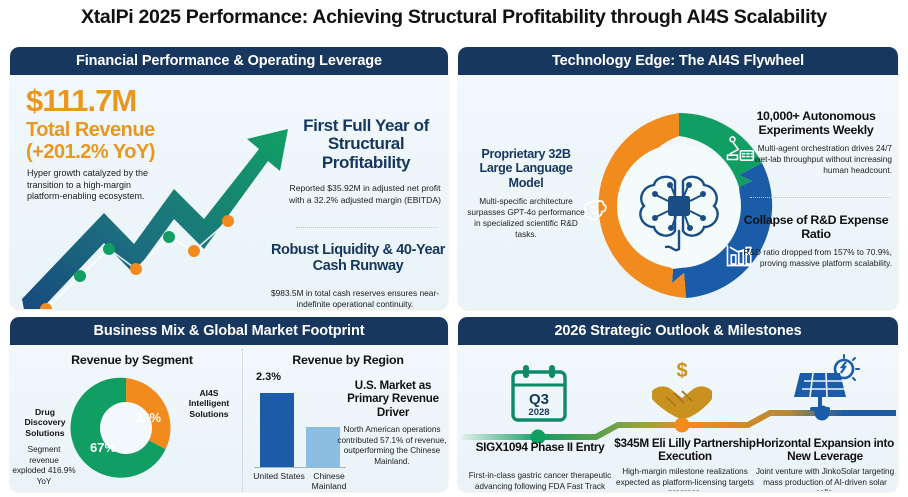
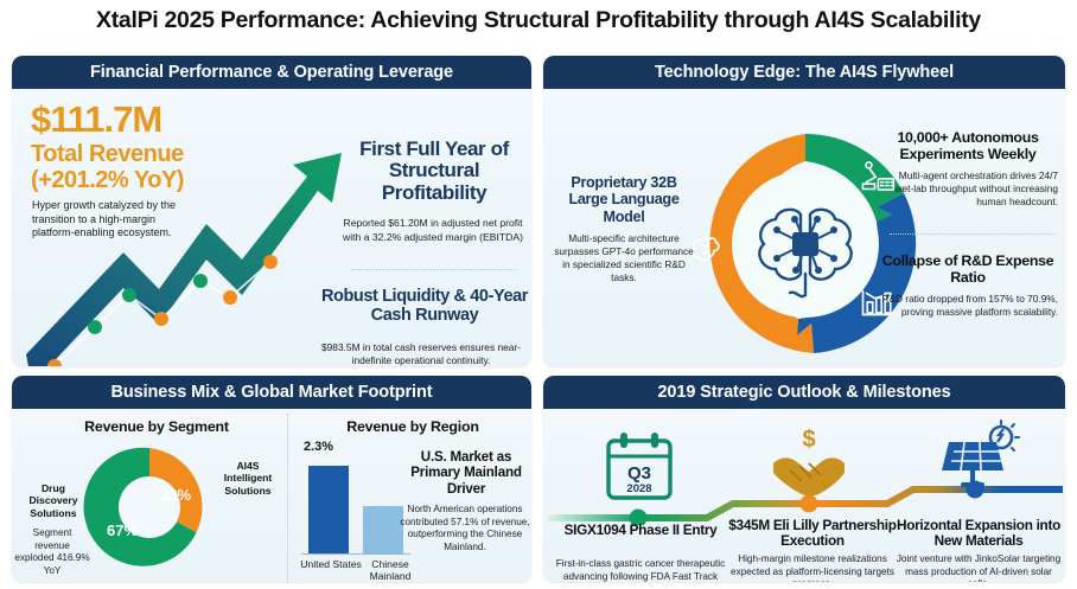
  XtalPi 2025 Performance: Achieving Structural Profitability through AI4S Scalability
  Financial Performance & Operating Leverage
  $111.7M
  Total Revenue (+201.2% YoY)
  Hyper growth catalyzed by the transition to a high-margin platform-enabling ecosystem.
  First Full Year of Structural Profitability
- Reported $35.92M in adjusted net profit with a 32.2% adjusted margin (EBITDA)
+ Reported $61.20M in adjusted net profit with a 32.2% adjusted margin (EBITDA)
  Robust Liquidity & 40-Year Cash Runway
  $983.5M in total cash reserves ensures near-indefinite operational continuity.
  Technology Edge: The AI4S Flywheel
  Proprietary 32B Large Language Model
  Multi-specific architecture surpasses GPT-4o performance in specialized scientific R&D tasks.
  10,000+ Autonomous Experiments Weekly
  Multi-agent orchestration drives 24/7 wet-lab throughput without increasing human headcount.
  Collapse of R&D Expense Ratio
  R&D ratio dropped from 157% to 70.9%, proving massive platform scalability.
  Business Mix & Global Market Footprint
  Revenue by Segment
  Revenue by Region
  33%
  67%
  AI4S Intelligent Solutions
  Drug Discovery Solutions
  Segment revenue exploded 416.9% YoY
  2.3%
  United States
  Chinese Mainland
- U.S. Market as Primary Revenue Driver
+ U.S. Market as Primary Mainland Driver
  North American operations contributed 57.1% of revenue, outperforming the Chinese Mainland.
- 2026 Strategic Outlook & Milestones
+ 2019 Strategic Outlook & Milestones
  Q3
  2028
  $
  SIGX1094 Phase II Entry
  First-in-class gastric cancer therapeutic advancing following FDA Fast Track
  $345M Eli Lilly Partnership Execution
  High-margin milestone realizations expected as platform-licensing targets
- Horizontal Expansion into New Leverage
+ Horizontal Expansion into New Materials
  Joint venture with JinkoSolar targeting mass production of AI-driven solar
